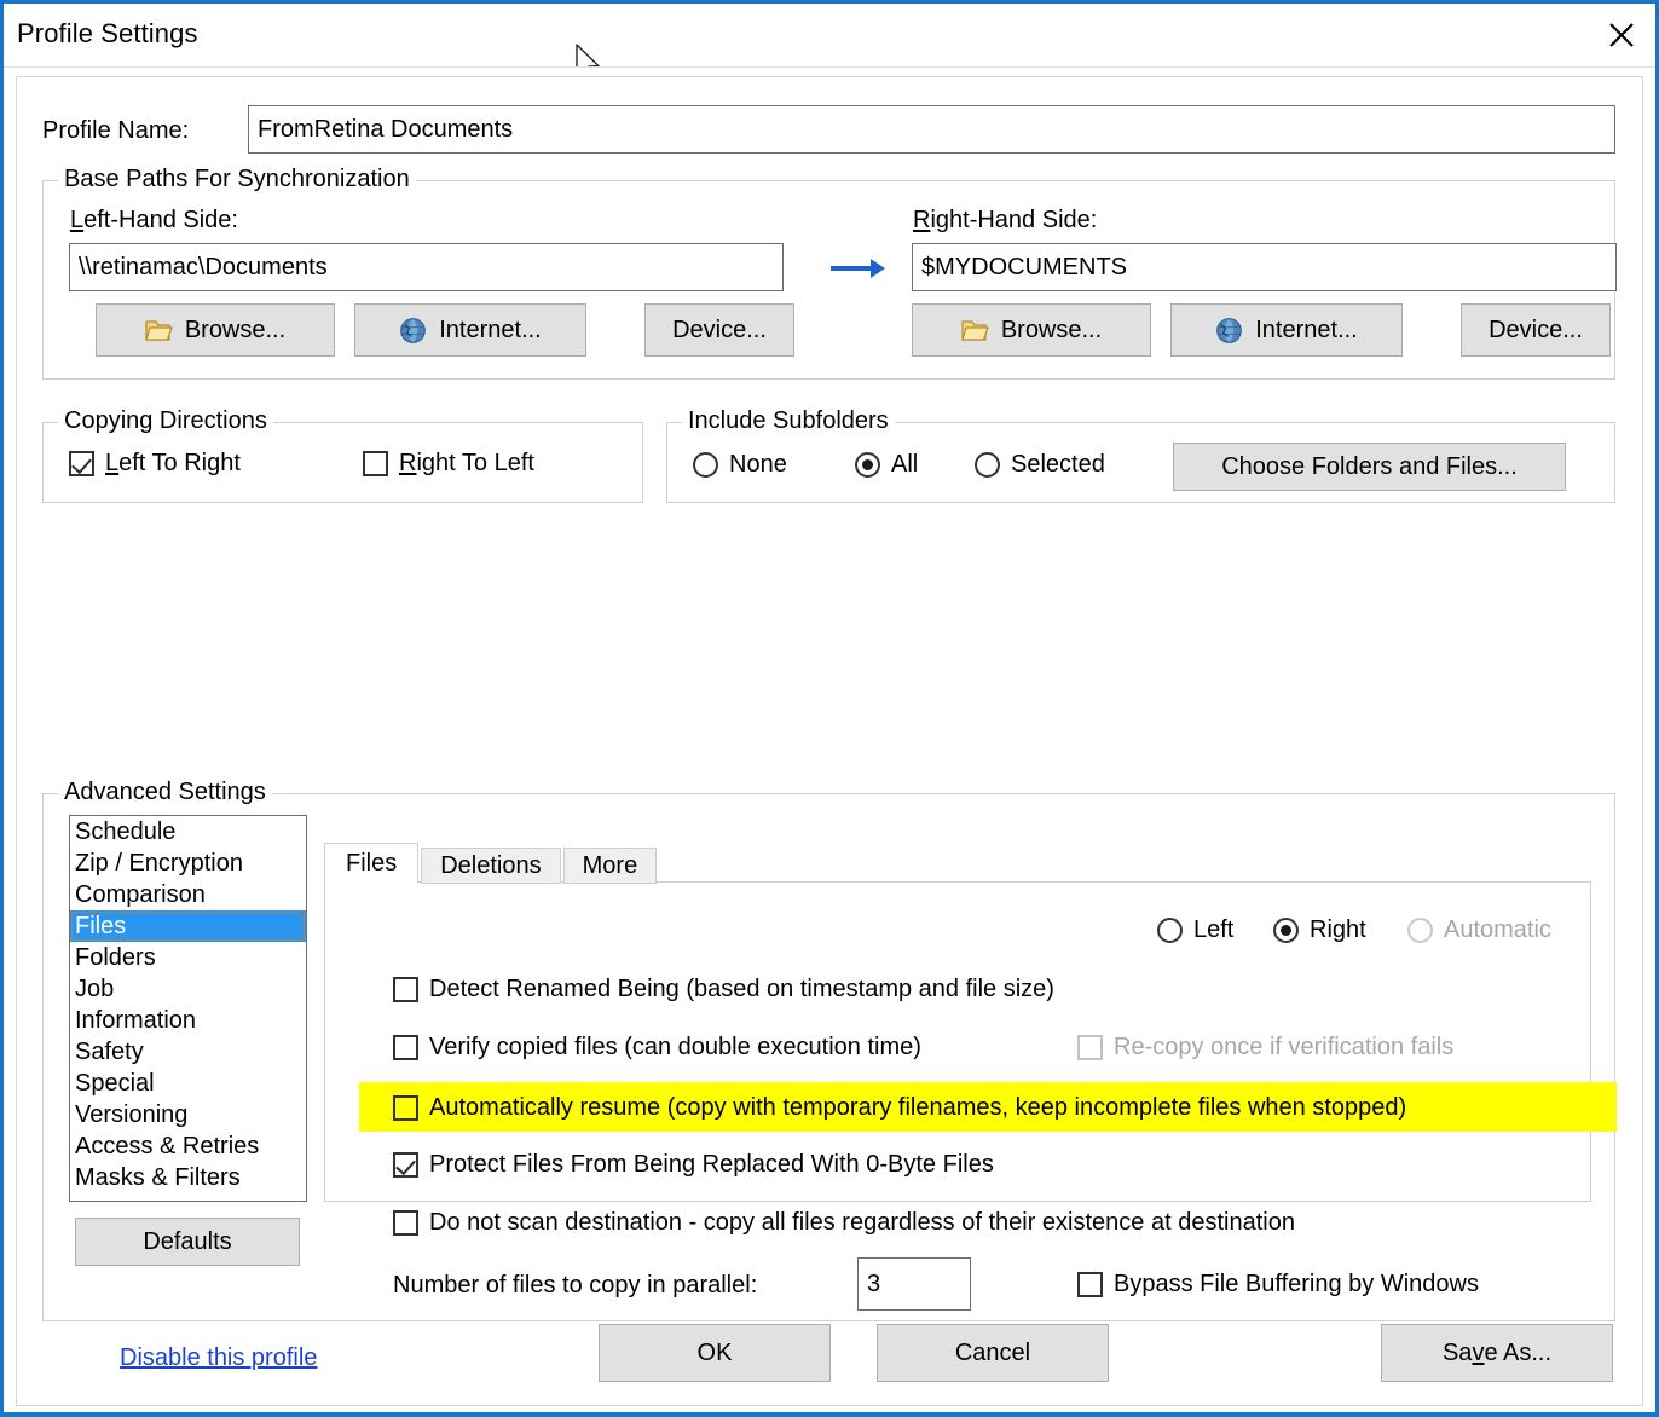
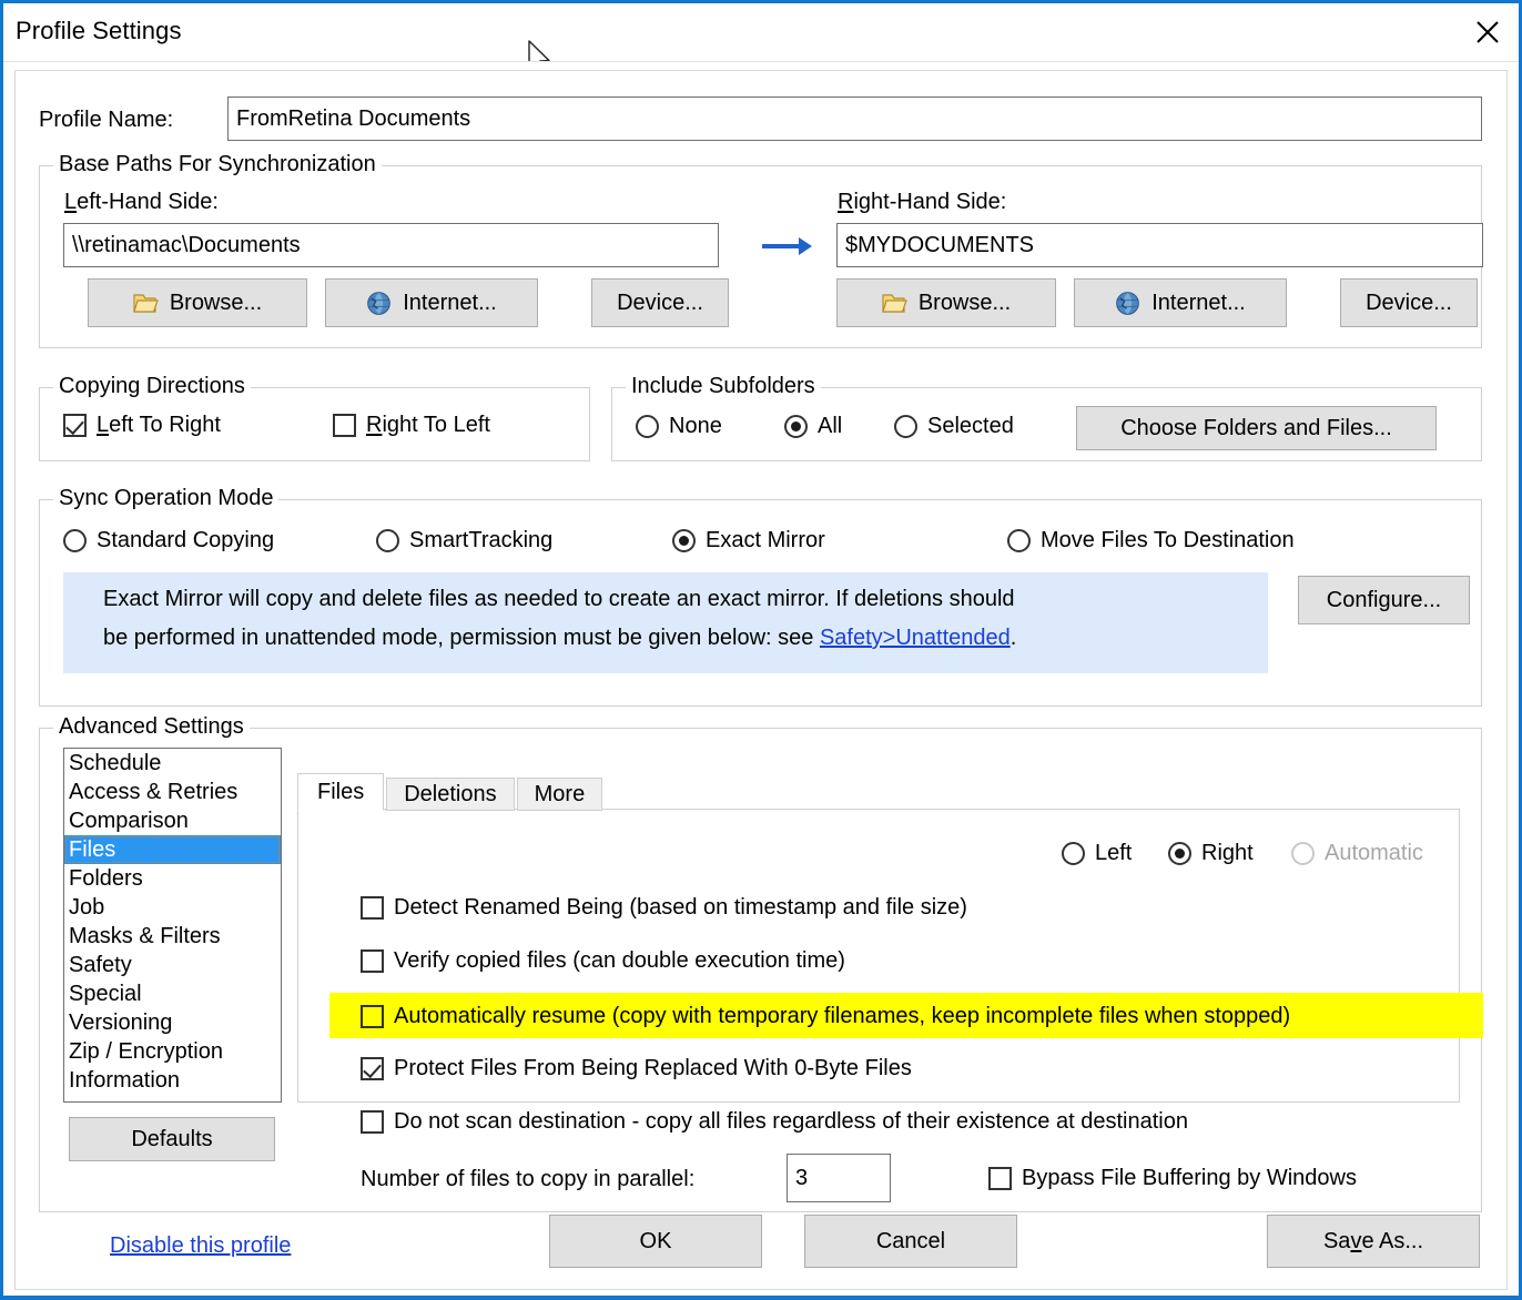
  Profile Settings
  Profile Name:
  FromRetina Documents
  Base Paths For Synchronization
  Left-Hand Side:
  \\retinamac\Documents
  Browse...
  Internet...
  Device...
  Right-Hand Side:
  $MYDOCUMENTS
  Browse...
  Internet...
  Device...
  Copying Directions
  Left To Right
  Right To Left
  Include Subfolders
  None
  All
  Selected
  Choose Folders and Files...
+ Sync Operation Mode
+ Standard Copying
+ SmartTracking
+ Exact Mirror
+ Move Files To Destination
+ Exact Mirror will copy and delete files as needed to create an exact mirror. If deletions should
+ be performed in unattended mode, permission must be given below: see Safety>Unattended.
+ Configure...
  Advanced Settings
  Schedule
- Zip / Encryption
+ Access & Retries
  Comparison
  Files
  Folders
  Job
- Information
+ Masks & Filters
  Safety
  Special
  Versioning
- Access & Retries
+ Zip / Encryption
- Masks & Filters
+ Information
  Defaults
  Files
  Deletions
  More
  Left
  Right
  Automatic
  Detect Renamed Being (based on timestamp and file size)
  Verify copied files (can double execution time)
- Re-copy once if verification fails
  Automatically resume (copy with temporary filenames, keep incomplete files when stopped)
  Protect Files From Being Replaced With 0-Byte Files
  Do not scan destination - copy all files regardless of their existence at destination
  Number of files to copy in parallel:
  3
  Bypass File Buffering by Windows
  Disable this profile
  OK
  Cancel
  Save As...
